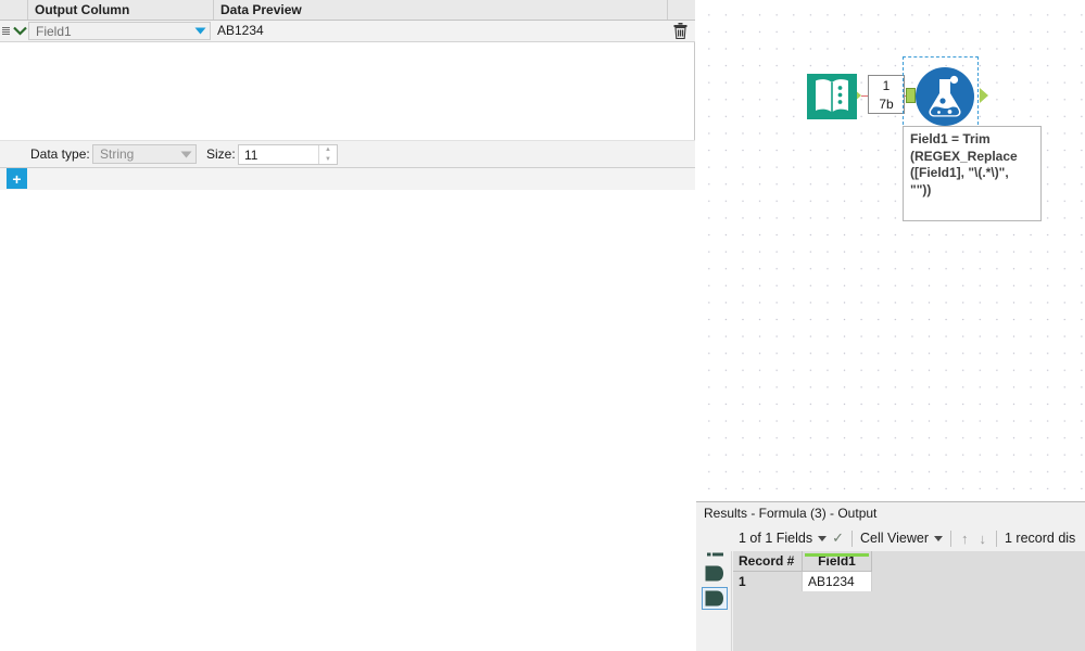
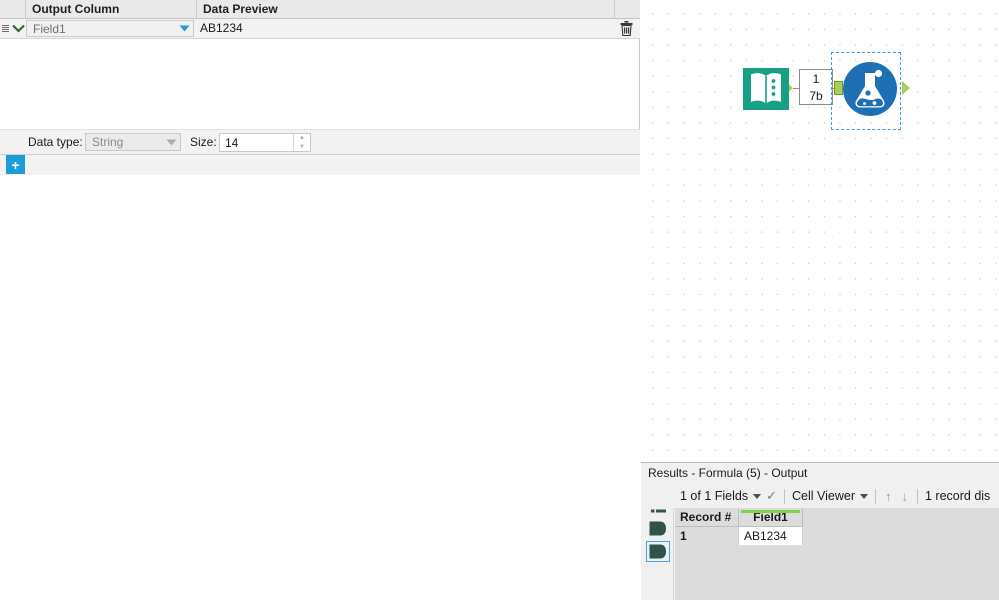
  Output Column
  Data Preview
  Field1
  AB1234
  Data type:
  String
  Size:
- 11
+ 14
  +
  1
  7b
- Field1 = Trim
- (REGEX_Replace
- ([Field1], "\(.*\)",
- ""))
- Results - Formula (3) - Output
+ Results - Formula (5) - Output
  1 of 1 Fields
  ✓
  Cell Viewer
  ↑
  ↓
  1 record dis
  Record #
  Field1
  1
  AB1234
